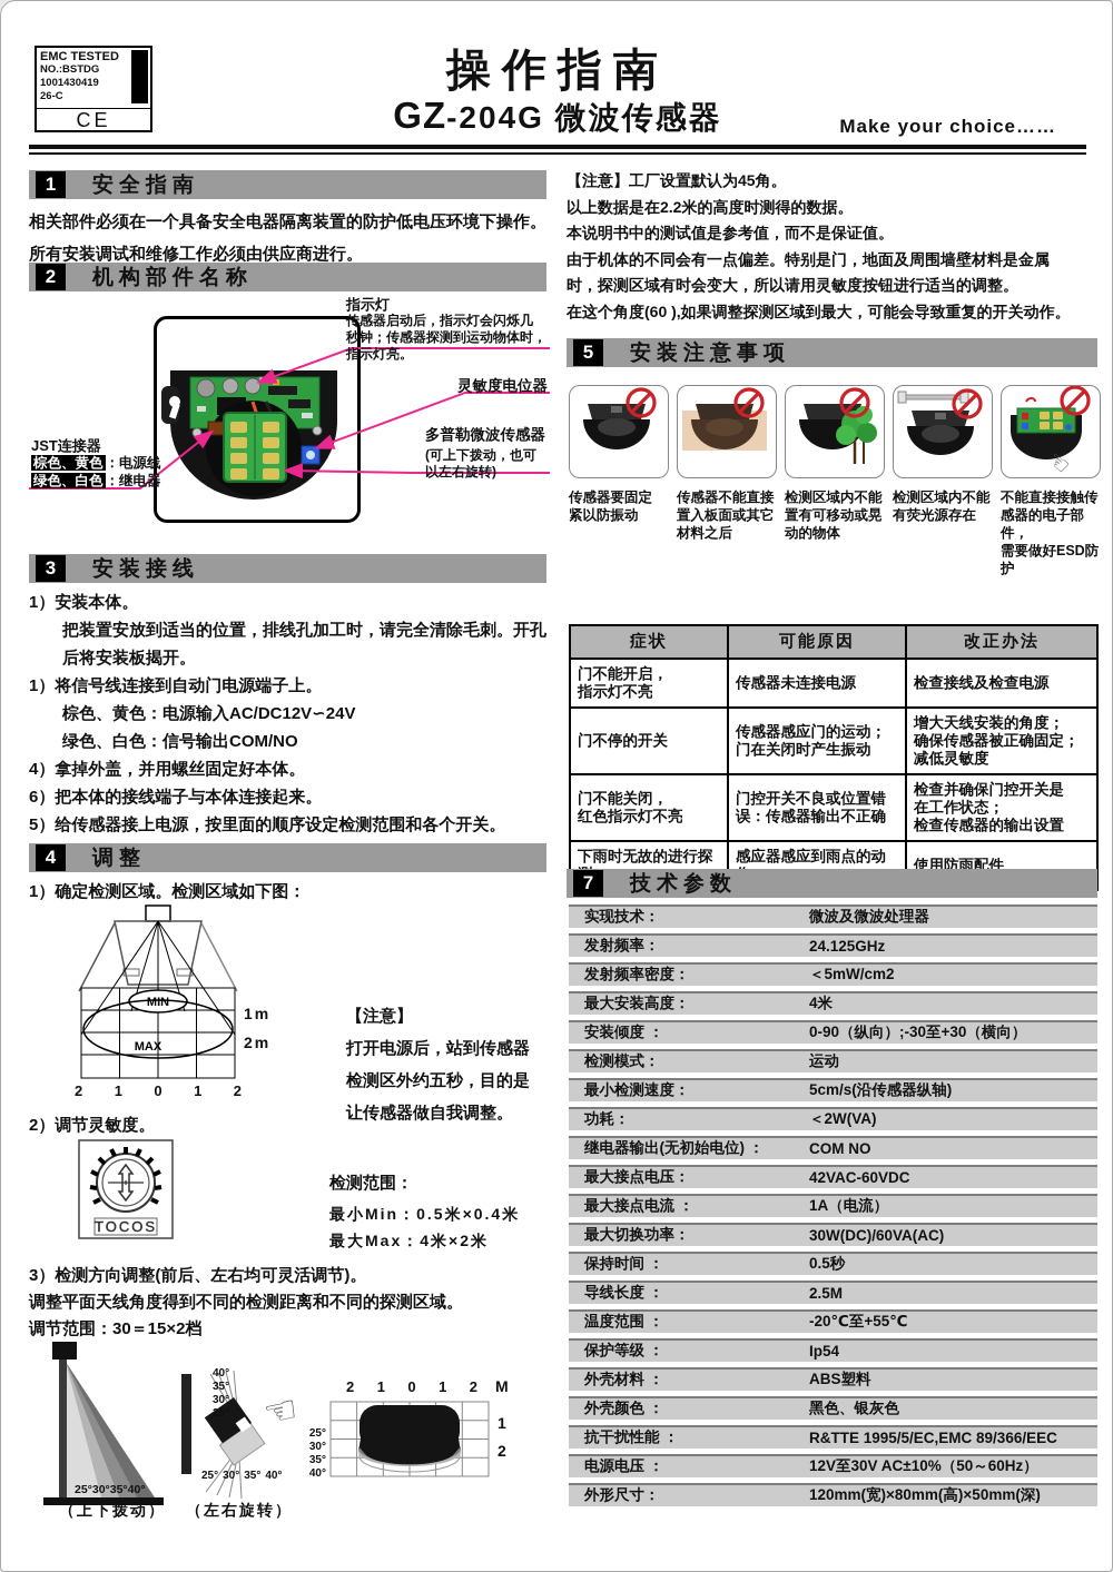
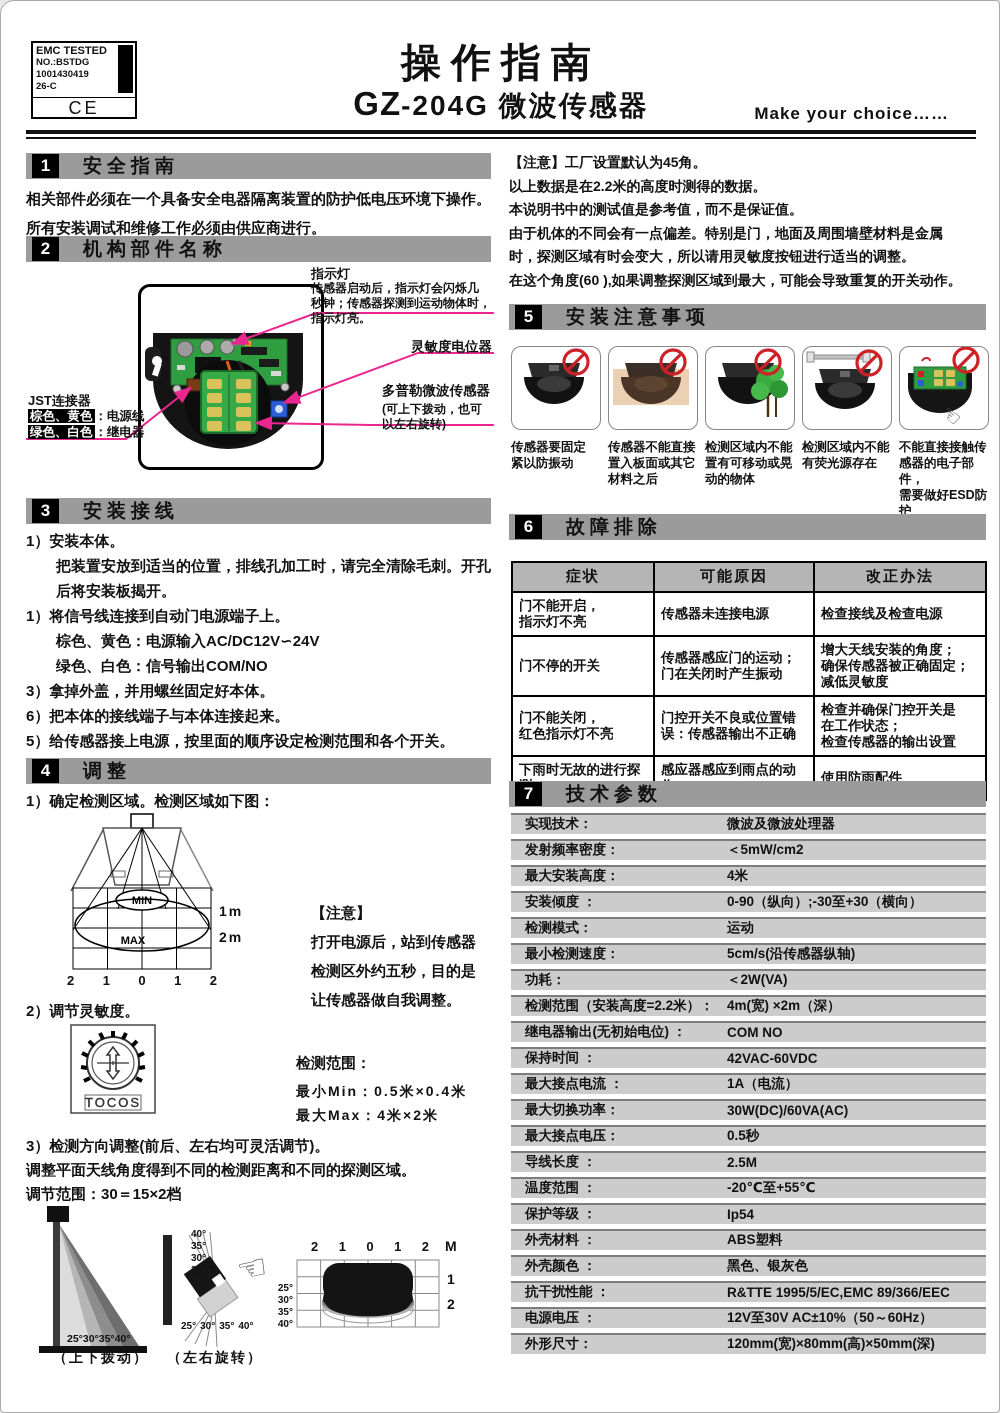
  EMC TESTED
  NO.:BSTDG
  1001430419
  26-C
  CE
  操作指南
  GZ-204G 微波传感器
  Make your choice……
  1
  安全指南
  相关部件必须在一个具备安全电器隔离装置的防护低电压环境下操作。
  所有安装调试和维修工作必须由供应商进行。
  2
  机构部件名称
  指示灯
  传感器启动后，指示灯会闪烁几
  秒钟；传感器探测到运动物体时，
  指示灯亮。
  灵敏度电位器
  多普勒微波传感器
  (可上下拨动，也可
  以左右旋转)
  JST连接器
  棕色、黄色 ：电源线
  绿色、白色 ：继电器
  3
  安装接线
  1）安装本体。
  把装置安放到适当的位置，排线孔加工时，请完全清除毛刺。开孔
  后将安装板揭开。
  1）将信号线连接到自动门电源端子上。
  棕色、黄色：电源输入AC/DC12V∽24V
  绿色、白色：信号输出COM/NO
- 4）拿掉外盖，并用螺丝固定好本体。
+ 3）拿掉外盖，并用螺丝固定好本体。
  6）把本体的接线端子与本体连接起来。
  5）给传感器接上电源，按里面的顺序设定检测范围和各个开关。
  4
  调整
  1）确定检测区域。检测区域如下图：
  MIN
  MAX
  1m
  2m
  2
  1
  0
  1
  2
  【注意】
  打开电源后，站到传感器
  检测区外约五秒，目的是
  让传感器做自我调整。
  2）调节灵敏度。
  TOCOS
  检测范围：
  最小Min：0.5米×0.4米
  最大Max：4米×2米
  3）检测方向调整(前后、左右均可灵活调节)。
  调整平面天线角度得到不同的检测距离和不同的探测区域。
  调节范围：30＝15×2档
  25°30°35°40°
  （上下拨动）
  40°
  35°
  30°
  25°
  25°
  30°
  35°
  40°
  （左右旋转）
  2
  1
  0
  1
  2
  M
  1
  2
  25°
  30°
  35°
  40°
  【注意】工厂设置默认为45角。
  以上数据是在2.2米的高度时测得的数据。
  本说明书中的测试值是参考值，而不是保证值。
  由于机体的不同会有一点偏差。特别是门，地面及周围墙壁材料是金属
  时，探测区域有时会变大，所以请用灵敏度按钮进行适当的调整。
  在这个角度(60 ),如果调整探测区域到最大，可能会导致重复的开关动作。
  5
  安装注意事项
  传感器要固定
  紧以防振动
  传感器不能直接
  置入板面或其它
  材料之后
  检测区域内不能
  置有可移动或晃
  动的物体
  检测区域内不能
  有荧光源存在
  不能直接接触传
  感器的电子部件，
  需要做好ESD防护
+ 6
+ 故障排除
  症状
  可能原因
  改正办法
  门不能开启，
  指示灯不亮
  传感器未连接电源
  检查接线及检查电源
  门不停的开关
  传感器感应门的运动；
  门在关闭时产生振动
  增大天线安装的角度；
  确保传感器被正确固定；
  减低灵敏度
  门不能关闭，
  红色指示灯不亮
  门控开关不良或位置错
  误：传感器输出不正确
  检查并确保门控开关是
  在工作状态；
  检查传感器的输出设置
  下雨时无故的进行探
  感应器感应到雨点的动
  使用防雨配件
  7
  技术参数
  实现技术：
  微波及微波处理器
- 发射频率：
- 24.125GHz
  发射频率密度：
  ＜5mW/cm2
  最大安装高度：
  4米
  安装倾度 ：
  0-90（纵向）;-30至+30（横向）
  检测模式：
  运动
  最小检测速度：
  5cm/s(沿传感器纵轴)
  功耗：
  ＜2W(VA)
+ 检测范围（安装高度=2.2米）：
+ 4m(宽) ×2m（深）
  继电器输出(无初始电位) ：
  COM NO
- 最大接点电压：
+ 保持时间 ：
  42VAC-60VDC
  最大接点电流 ：
  1A（电流）
  最大切换功率：
  30W(DC)/60VA(AC)
- 保持时间 ：
+ 最大接点电压：
  0.5秒
  导线长度 ：
  2.5M
  温度范围 ：
  -20℃至+55℃
  保护等级 ：
  Ip54
  外壳材料 ：
  ABS塑料
  外壳颜色 ：
  黑色、银灰色
  抗干扰性能 ：
  R&TTE 1995/5/EC,EMC 89/366/EEC
  电源电压 ：
  12V至30V AC±10%（50～60Hz）
  外形尺寸：
  120mm(宽)×80mm(高)×50mm(深)
